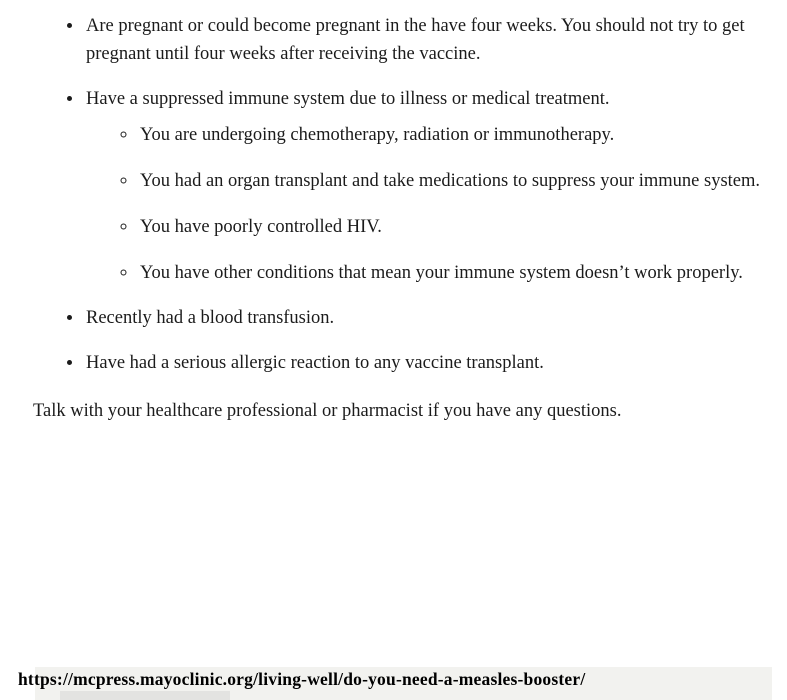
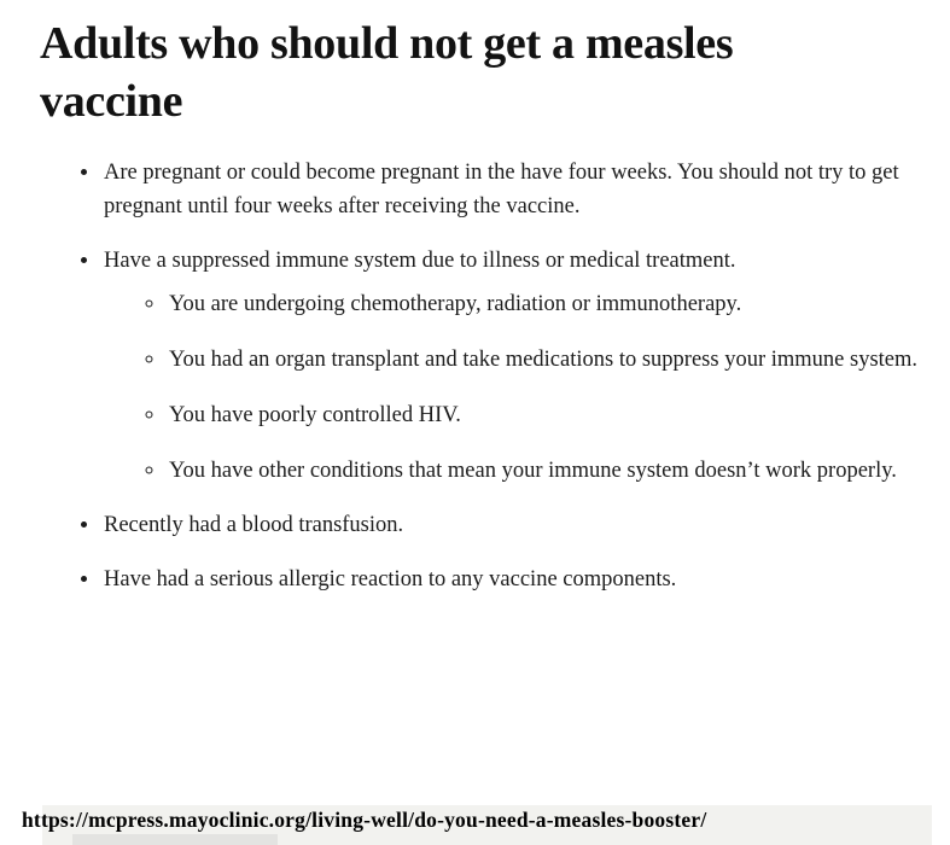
+ Adults who should not get a measles vaccine
  Are pregnant or could become pregnant in the have four weeks. You should not try to get pregnant until four weeks after receiving the vaccine.
  Have a suppressed immune system due to illness or medical treatment.
  You are undergoing chemotherapy, radiation or immunotherapy.
  You had an organ transplant and take medications to suppress your immune system.
  You have poorly controlled HIV.
  You have other conditions that mean your immune system doesn’t work properly.
  Recently had a blood transfusion.
- Have had a serious allergic reaction to any vaccine transplant.
+ Have had a serious allergic reaction to any vaccine components.
- Talk with your healthcare professional or pharmacist if you have any questions.
  https://mcpress.mayoclinic.org/living-well/do-you-need-a-measles-booster/
